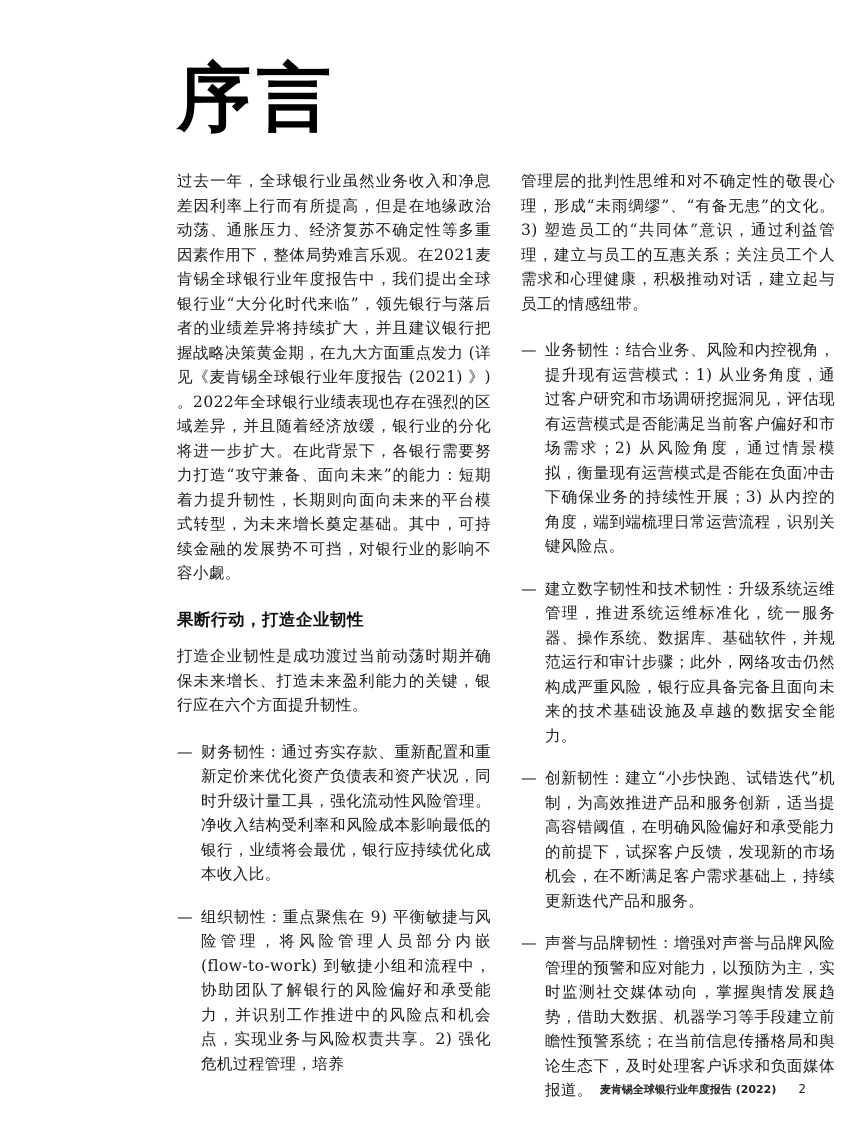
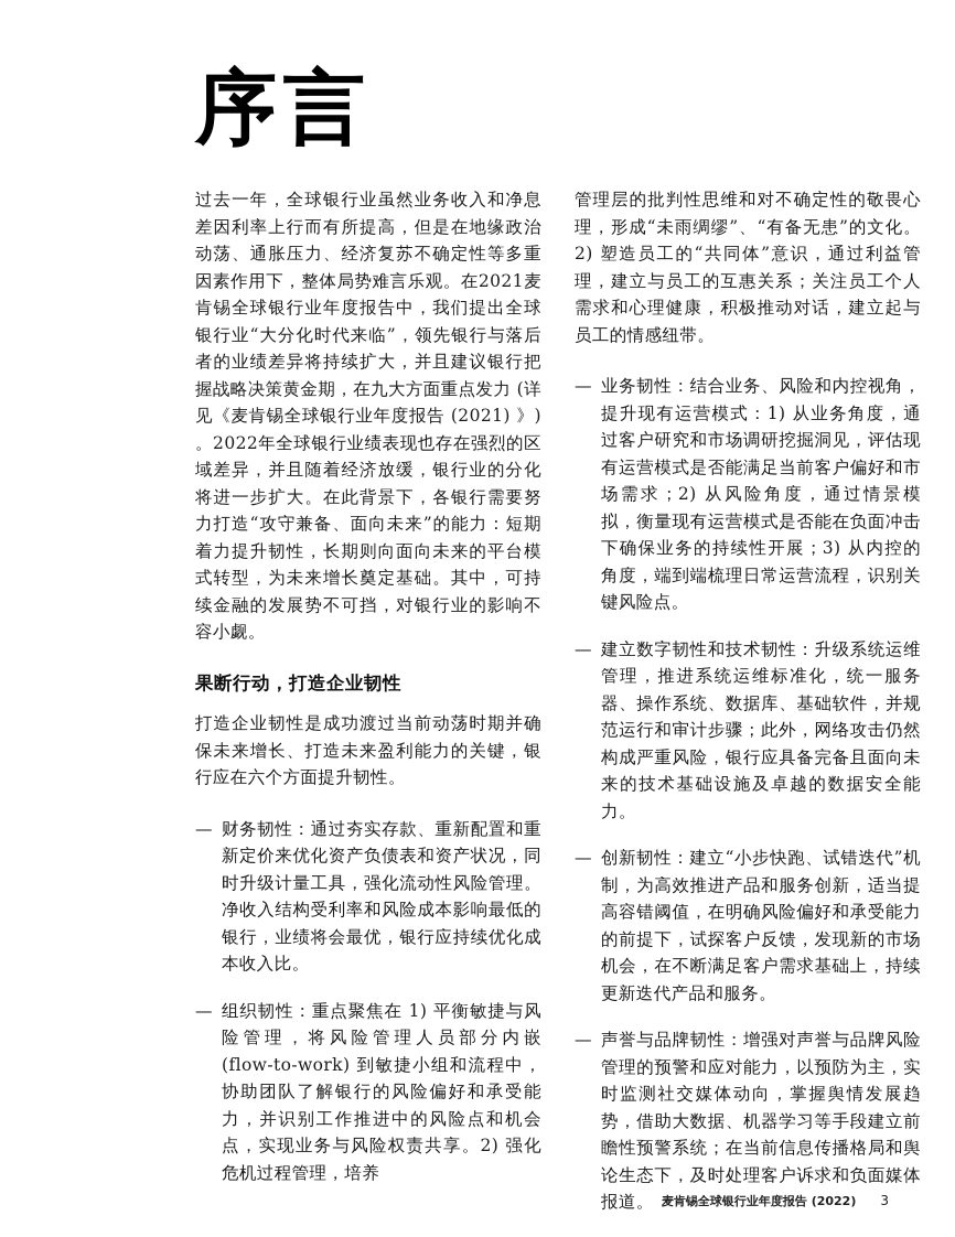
  序言
  过去一年，全球银行业虽然业务收入和净息差因利率上行而有所提高，但是在地缘政治动荡、通胀压力、经济复苏不确定性等多重因素作用下，整体局势难言乐观。在2021麦肯锡全球银行业年度报告中，我们提出全球银行业“大分化时代来临”，领先银行与落后者的业绩差异将持续扩大，并且建议银行把握战略决策黄金期，在九大方面重点发力 (详见《麦肯锡全球银行业年度报告 (2021) 》) 。2022年全球银行业绩表现也存在强烈的区域差异，并且随着经济放缓，银行业的分化将进一步扩大。在此背景下，各银行需要努力打造“攻守兼备、面向未来”的能力：短期着力提升韧性，长期则向面向未来的平台模式转型，为未来增长奠定基础。其中，可持续金融的发展势不可挡，对银行业的影响不容小觑。
  果断行动，打造企业韧性
  打造企业韧性是成功渡过当前动荡时期并确保未来增长、打造未来盈利能力的关键，银行应在六个方面提升韧性。
  —
  财务韧性：通过夯实存款、重新配置和重新定价来优化资产负债表和资产状况，同时升级计量工具，强化流动性风险管理。净收入结构受利率和风险成本影响最低的银行，业绩将会最优，银行应持续优化成本收入比。
  —
- 组织韧性：重点聚焦在 9) 平衡敏捷与风险管理，将风险管理人员部分内嵌 (flow-to-work) 到敏捷小组和流程中，协助团队了解银行的风险偏好和承受能力，并识别工作推进中的风险点和机会点，实现业务与风险权责共享。2) 强化危机过程管理，培养
+ 组织韧性：重点聚焦在 1) 平衡敏捷与风险管理，将风险管理人员部分内嵌 (flow-to-work) 到敏捷小组和流程中，协助团队了解银行的风险偏好和承受能力，并识别工作推进中的风险点和机会点，实现业务与风险权责共享。2) 强化危机过程管理，培养
- 管理层的批判性思维和对不确定性的敬畏心理，形成“未雨绸缪”、“有备无患”的文化。3) 塑造员工的“共同体”意识，通过利益管理，建立与员工的互惠关系；关注员工个人需求和心理健康，积极推动对话，建立起与员工的情感纽带。
+ 管理层的批判性思维和对不确定性的敬畏心理，形成“未雨绸缪”、“有备无患”的文化。2) 塑造员工的“共同体”意识，通过利益管理，建立与员工的互惠关系；关注员工个人需求和心理健康，积极推动对话，建立起与员工的情感纽带。
  —
  业务韧性：结合业务、风险和内控视角，提升现有运营模式：1) 从业务角度，通过客户研究和市场调研挖掘洞见，评估现有运营模式是否能满足当前客户偏好和市场需求；2) 从风险角度，通过情景模拟，衡量现有运营模式是否能在负面冲击下确保业务的持续性开展；3) 从内控的角度，端到端梳理日常运营流程，识别关键风险点。
  —
  建立数字韧性和技术韧性：升级系统运维管理，推进系统运维标准化，统一服务器、操作系统、数据库、基础软件，并规范运行和审计步骤；此外，网络攻击仍然构成严重风险，银行应具备完备且面向未来的技术基础设施及卓越的数据安全能力。
  —
  创新韧性：建立“小步快跑、试错迭代”机制，为高效推进产品和服务创新，适当提高容错阈值，在明确风险偏好和承受能力的前提下，试探客户反馈，发现新的市场机会，在不断满足客户需求基础上，持续更新迭代产品和服务。
  —
  声誉与品牌韧性：增强对声誉与品牌风险管理的预警和应对能力，以预防为主，实时监测社交媒体动向，掌握舆情发展趋势，借助大数据、机器学习等手段建立前瞻性预警系统；在当前信息传播格局和舆论生态下，及时处理客户诉求和负面媒体报道。
  麦肯锡全球银行业年度报告 (2022)
- 2
+ 3
